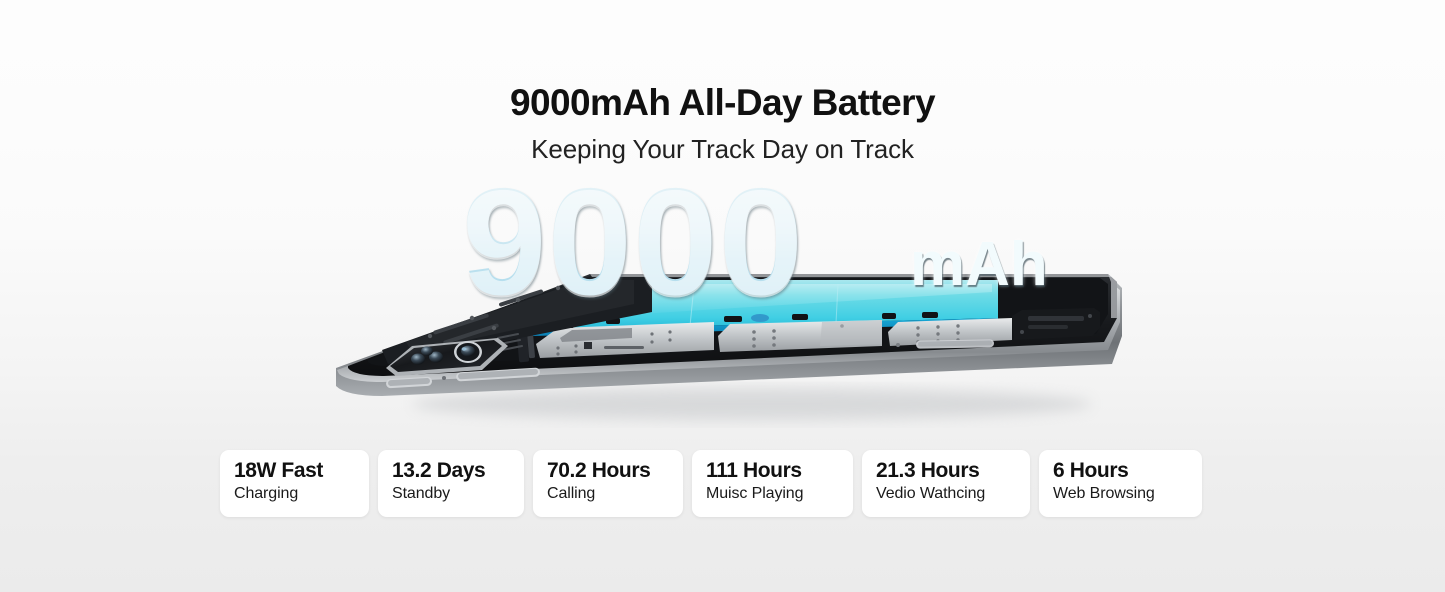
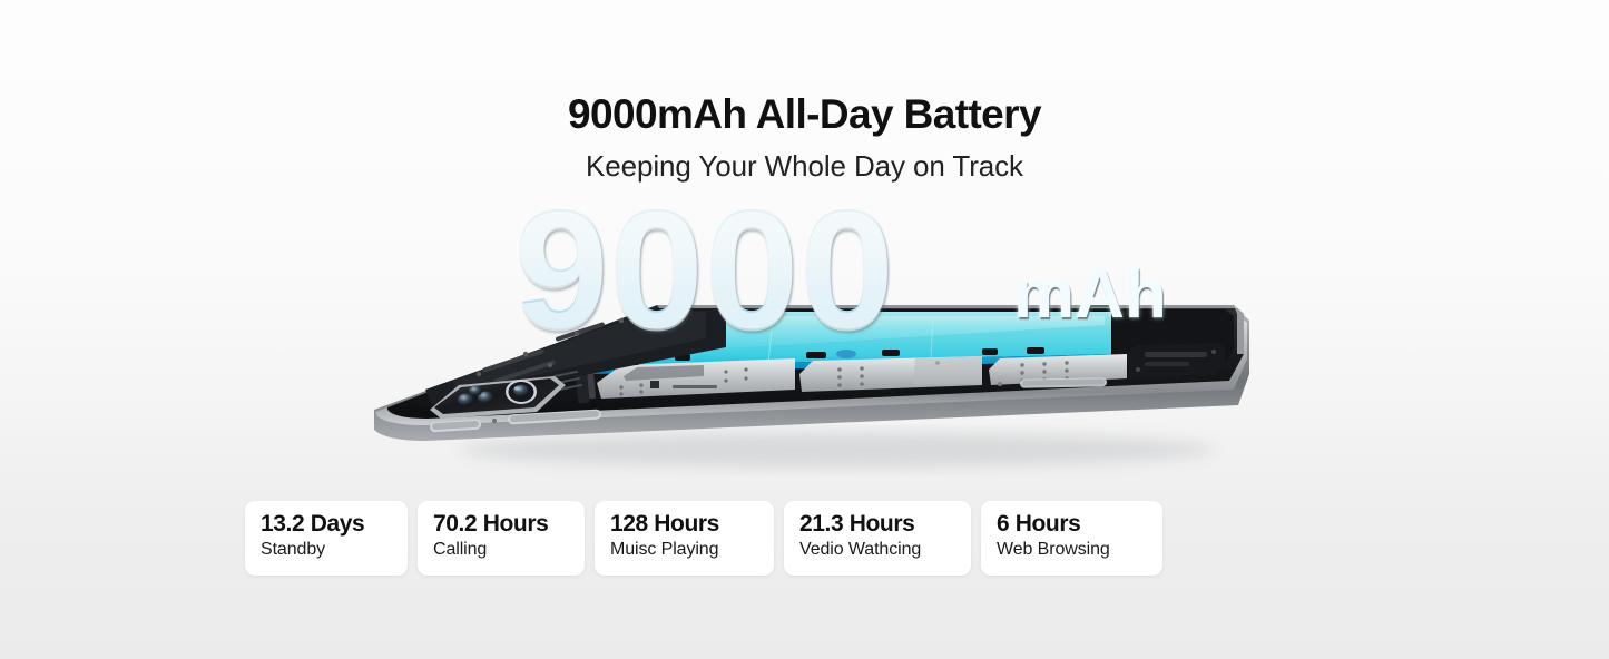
  9000mAh All-Day Battery
- Keeping Your Track Day on Track
+ Keeping Your Whole Day on Track
  9000
  mAh
- 18W Fast
- Charging
  13.2 Days
  Standby
  70.2 Hours
  Calling
- 111 Hours
+ 128 Hours
  Muisc Playing
  21.3 Hours
  Vedio Wathcing
  6 Hours
  Web Browsing
